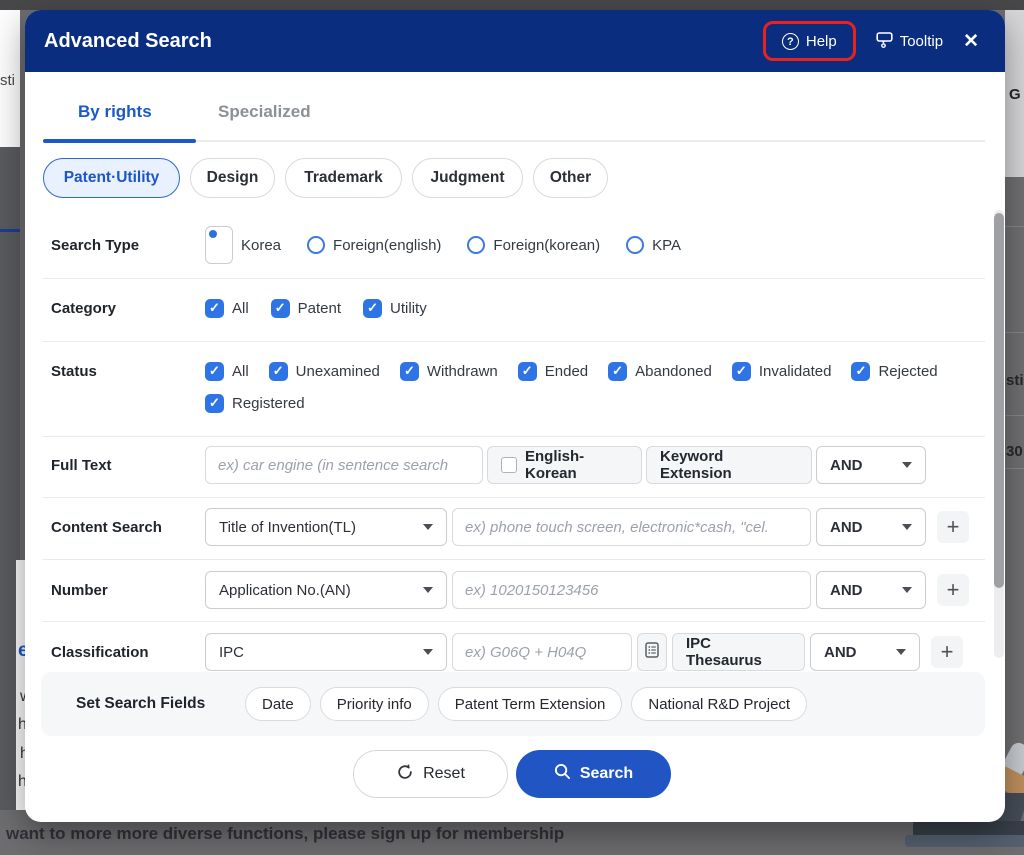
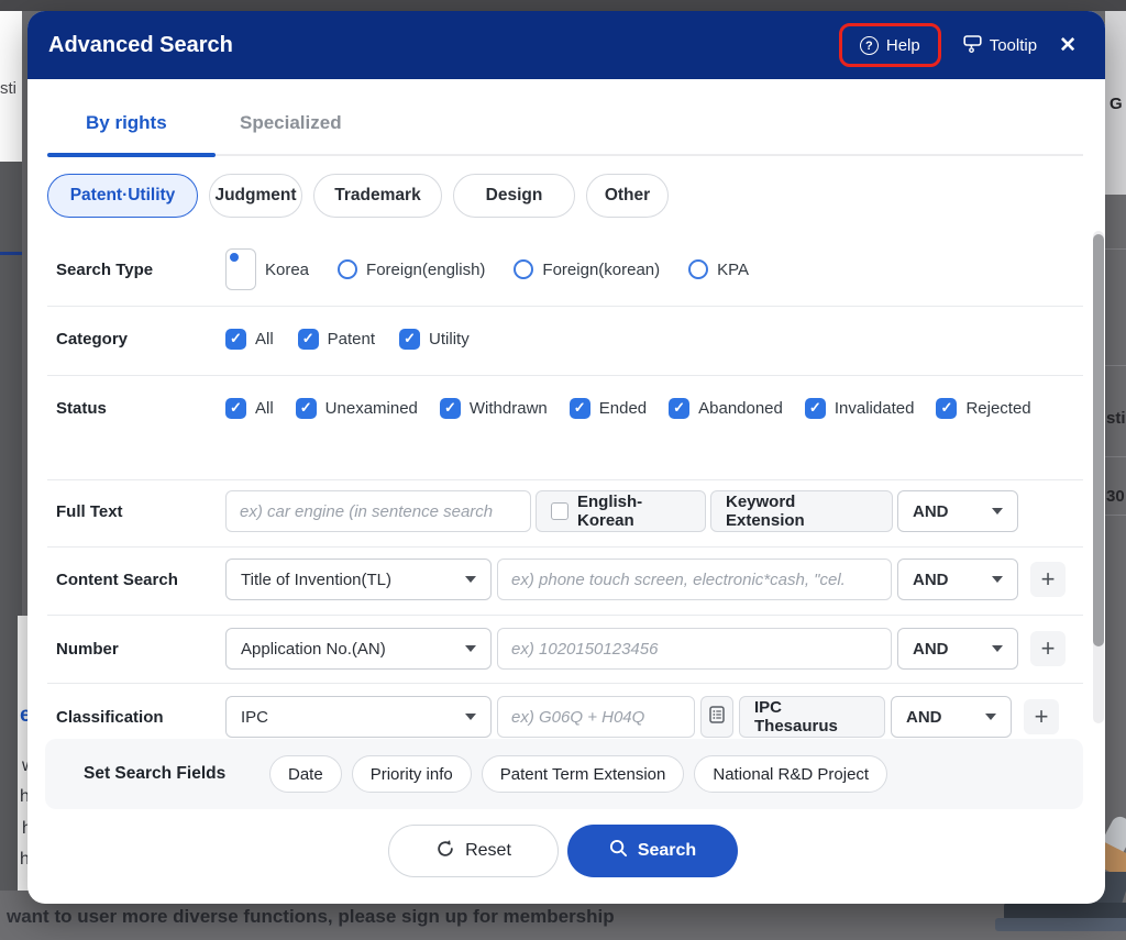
  sti
  G
  sti
  30
- want to more more diverse functions, please sign up for membership
+ want to user more diverse functions, please sign up for membership
  Advanced Search
  ?
  Help
  Tooltip
  ✕
  By rights
  Specialized
  Patent·Utility
- Design
+ Judgment
  Trademark
- Judgment
+ Design
  Other
  Search Type
  Korea
  Foreign(english)
  Foreign(korean)
  KPA
  Category
  All
  Patent
  Utility
  Status
  All
  Unexamined
  Withdrawn
  Ended
  Abandoned
  Invalidated
  Rejected
- Registered
  Full Text
  ex) car engine (in sentence search
  English-Korean
  Keyword Extension
  AND
  Content Search
  Title of Invention(TL)
  ex) phone touch screen, electronic*cash, "cel.
  AND
  +
  Number
  Application No.(AN)
  ex) 1020150123456
  AND
  +
  Classification
  IPC
  ex) G06Q + H04Q
  IPC Thesaurus
  AND
  +
  Set Search Fields
  Date
  Priority info
  Patent Term Extension
  National R&D Project
  Reset
  Search
